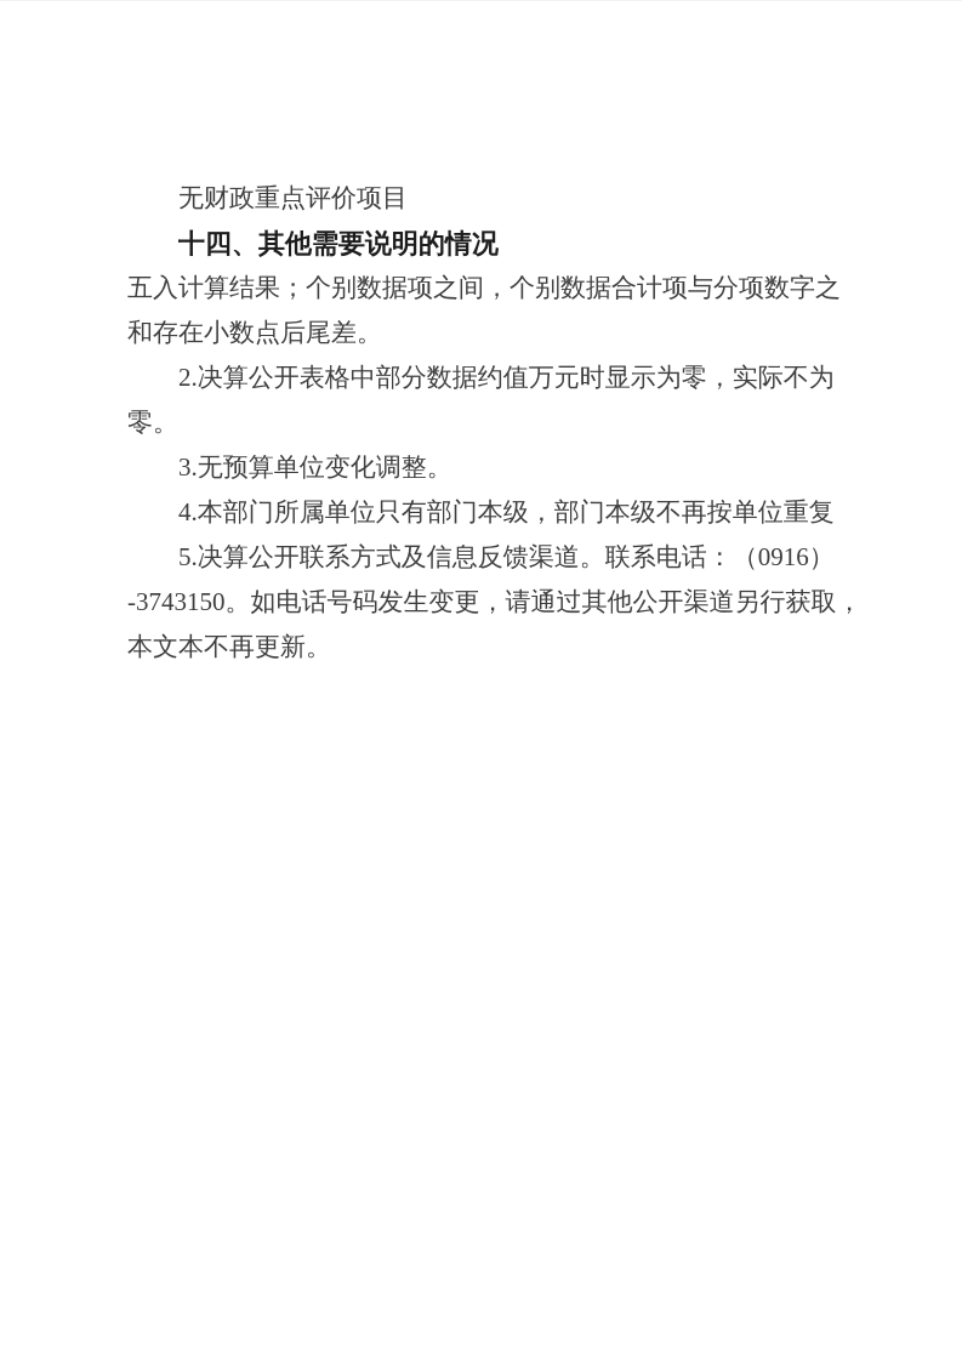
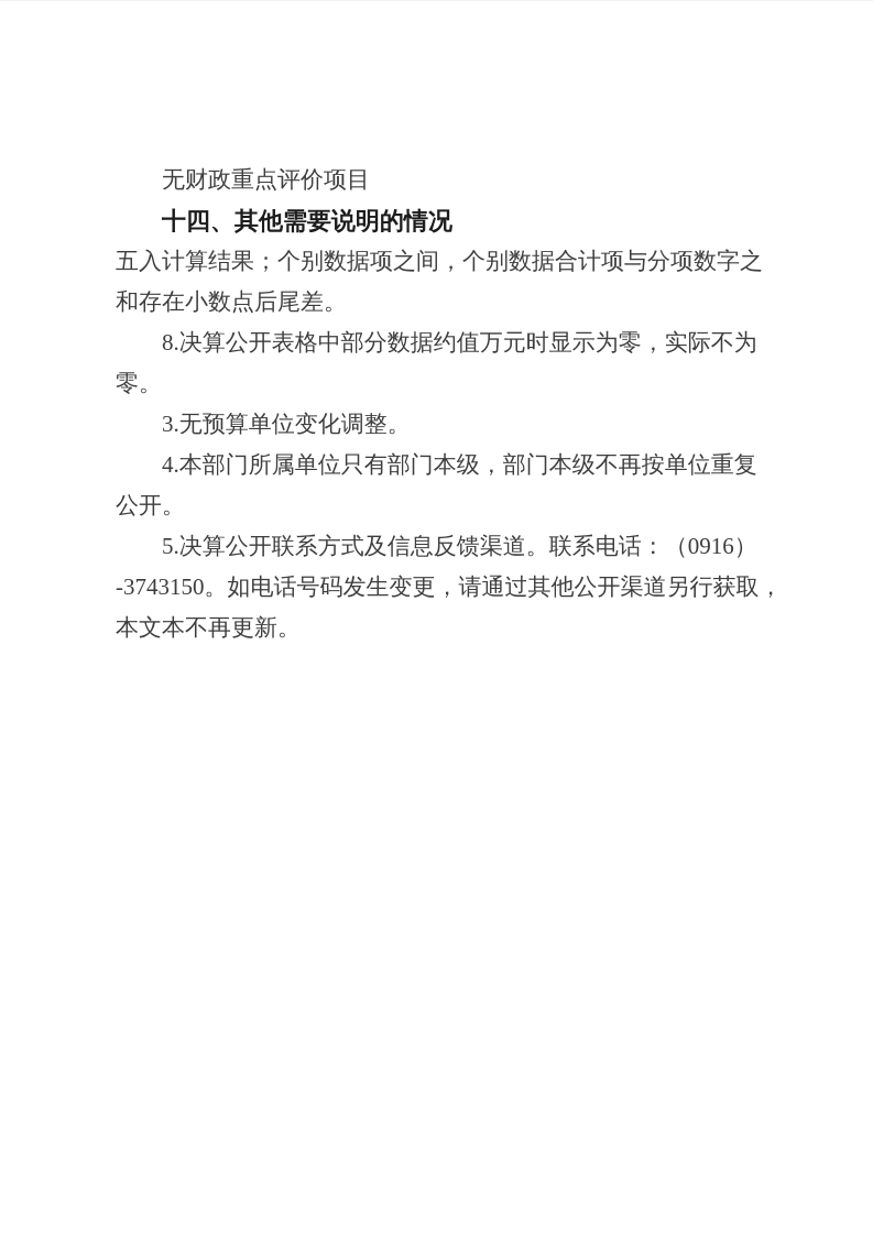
  无财政重点评价项目
  十四、其他需要说明的情况
  五入计算结果；个别数据项之间，个别数据合计项与分项数字之
  和存在小数点后尾差。
- 2.决算公开表格中部分数据约值万元时显示为零，实际不为
+ 8.决算公开表格中部分数据约值万元时显示为零，实际不为
  零。
  3.无预算单位变化调整。
  4.本部门所属单位只有部门本级，部门本级不再按单位重复
+ 公开。
  5.决算公开联系方式及信息反馈渠道。联系电话：（0916）
  -3743150。如电话号码发生变更，请通过其他公开渠道另行获取，
  本文本不再更新。
